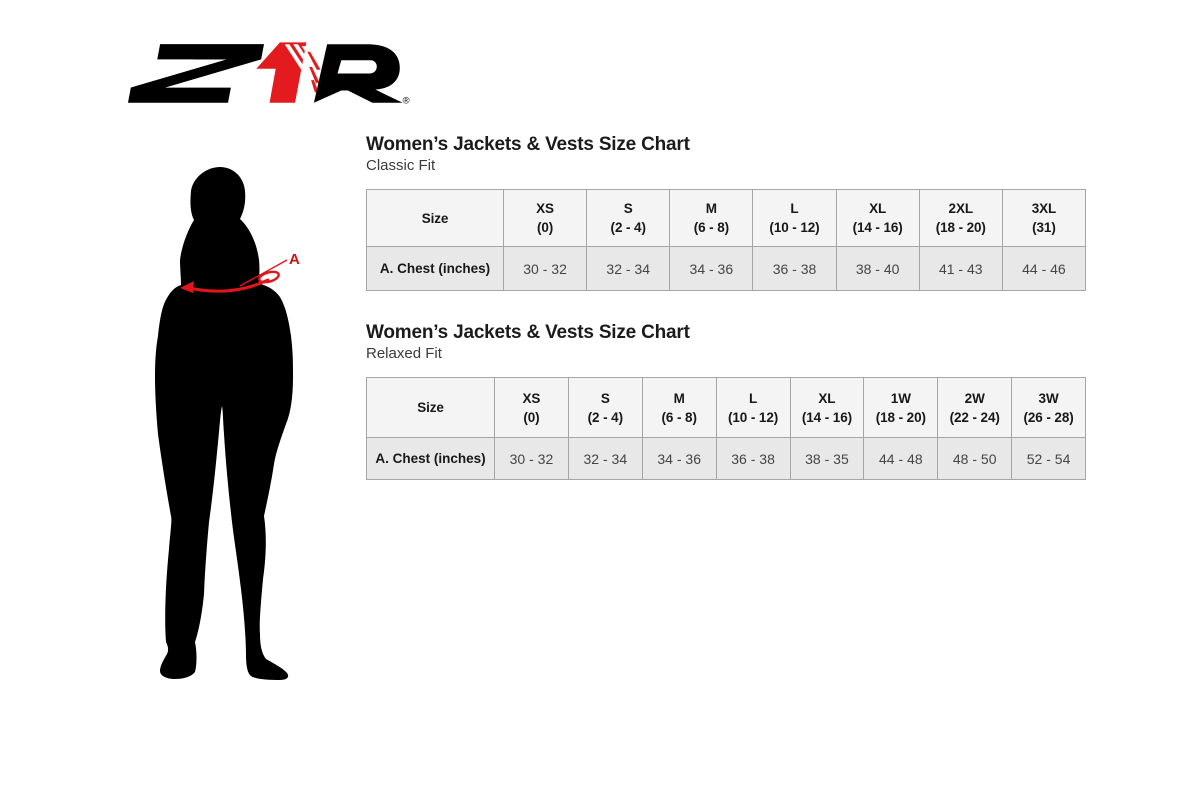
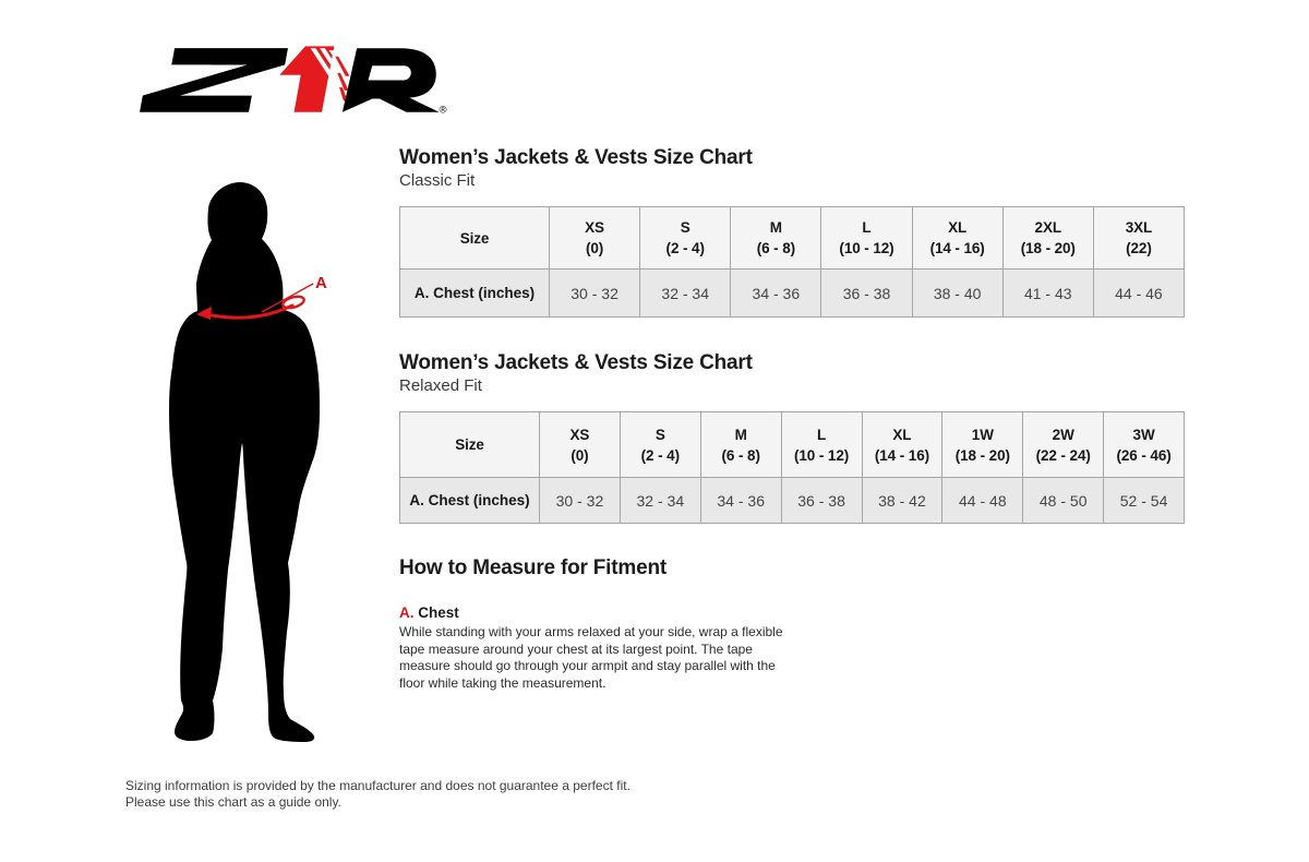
  ®
  A
  Women’s Jackets & Vests Size Chart
  Classic Fit
- Size	XS(0)	S(2 - 4)	M(6 - 8)	L(10 - 12)	XL(14 - 16)	2XL(18 - 20)	3XL(31)
+ Size	XS(0)	S(2 - 4)	M(6 - 8)	L(10 - 12)	XL(14 - 16)	2XL(18 - 20)	3XL(22)
  A. Chest (inches)	30 - 32	32 - 34	34 - 36	36 - 38	38 - 40	41 - 43	44 - 46
  Women’s Jackets & Vests Size Chart
  Relaxed Fit
- Size	XS(0)	S(2 - 4)	M(6 - 8)	L(10 - 12)	XL(14 - 16)	1W(18 - 20)	2W(22 - 24)	3W(26 - 28)
+ Size	XS(0)	S(2 - 4)	M(6 - 8)	L(10 - 12)	XL(14 - 16)	1W(18 - 20)	2W(22 - 24)	3W(26 - 46)
- A. Chest (inches)	30 - 32	32 - 34	34 - 36	36 - 38	38 - 35	44 - 48	48 - 50	52 - 54
+ A. Chest (inches)	30 - 32	32 - 34	34 - 36	36 - 38	38 - 42	44 - 48	48 - 50	52 - 54
+ How to Measure for Fitment
+ A. Chest
+ While standing with your arms relaxed at your side, wrap a flexible tape measure around your chest at its largest point. The tape measure should go through your armpit and stay parallel with the floor while taking the measurement.
+ Sizing information is provided by the manufacturer and does not guarantee a perfect fit.
+ Please use this chart as a guide only.
